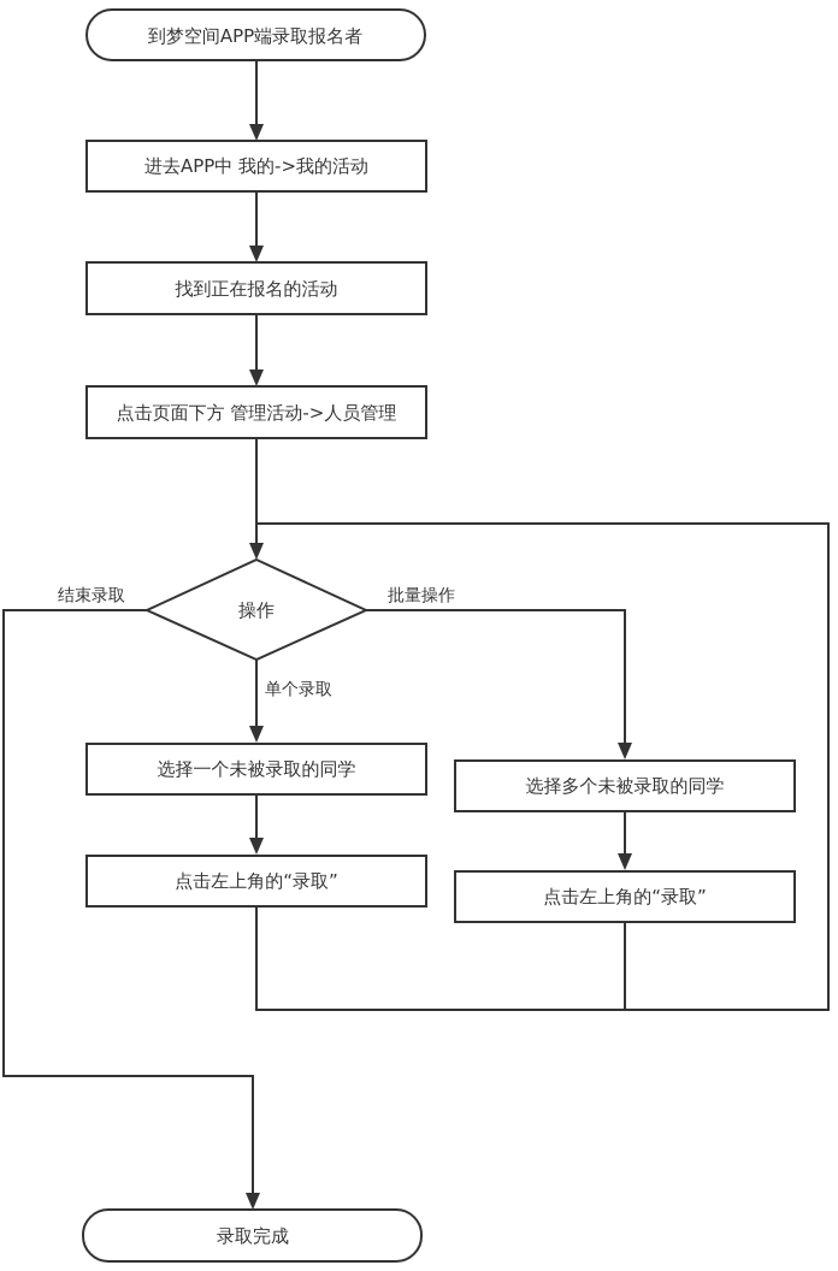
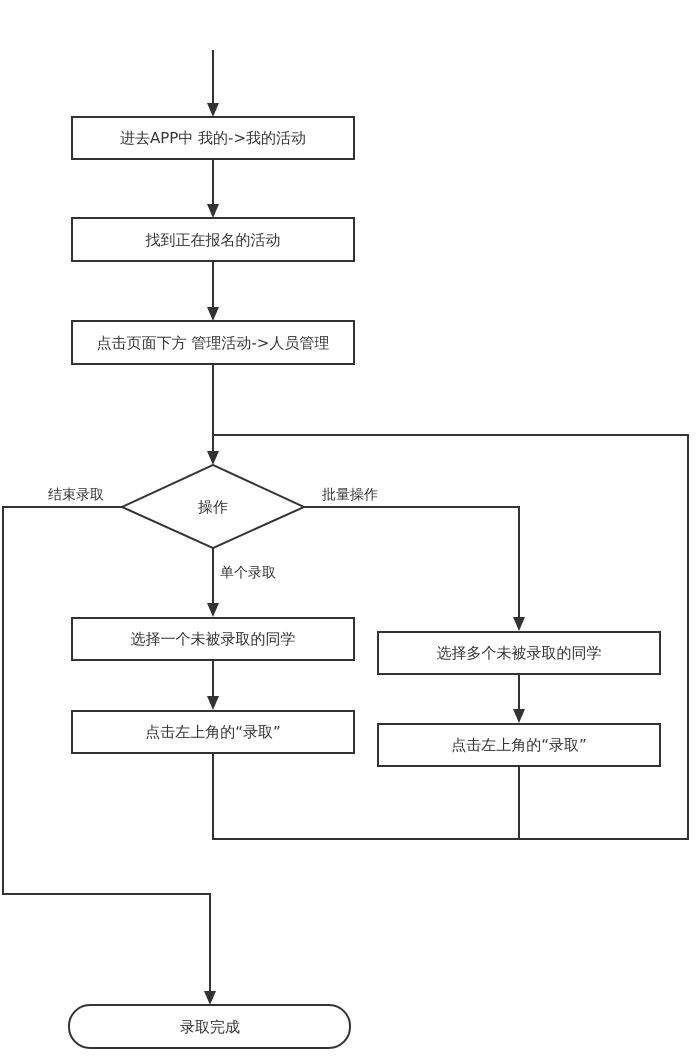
  单个录取
  批量操作
  结束录取
- 到梦空间APP端录取报名者
  进去APP中 我的->我的活动
  找到正在报名的活动
  点击页面下方 管理活动->人员管理
  操作
  选择一个未被录取的同学
  点击左上角的“录取”
  选择多个未被录取的同学
  点击左上角的“录取”
  录取完成
